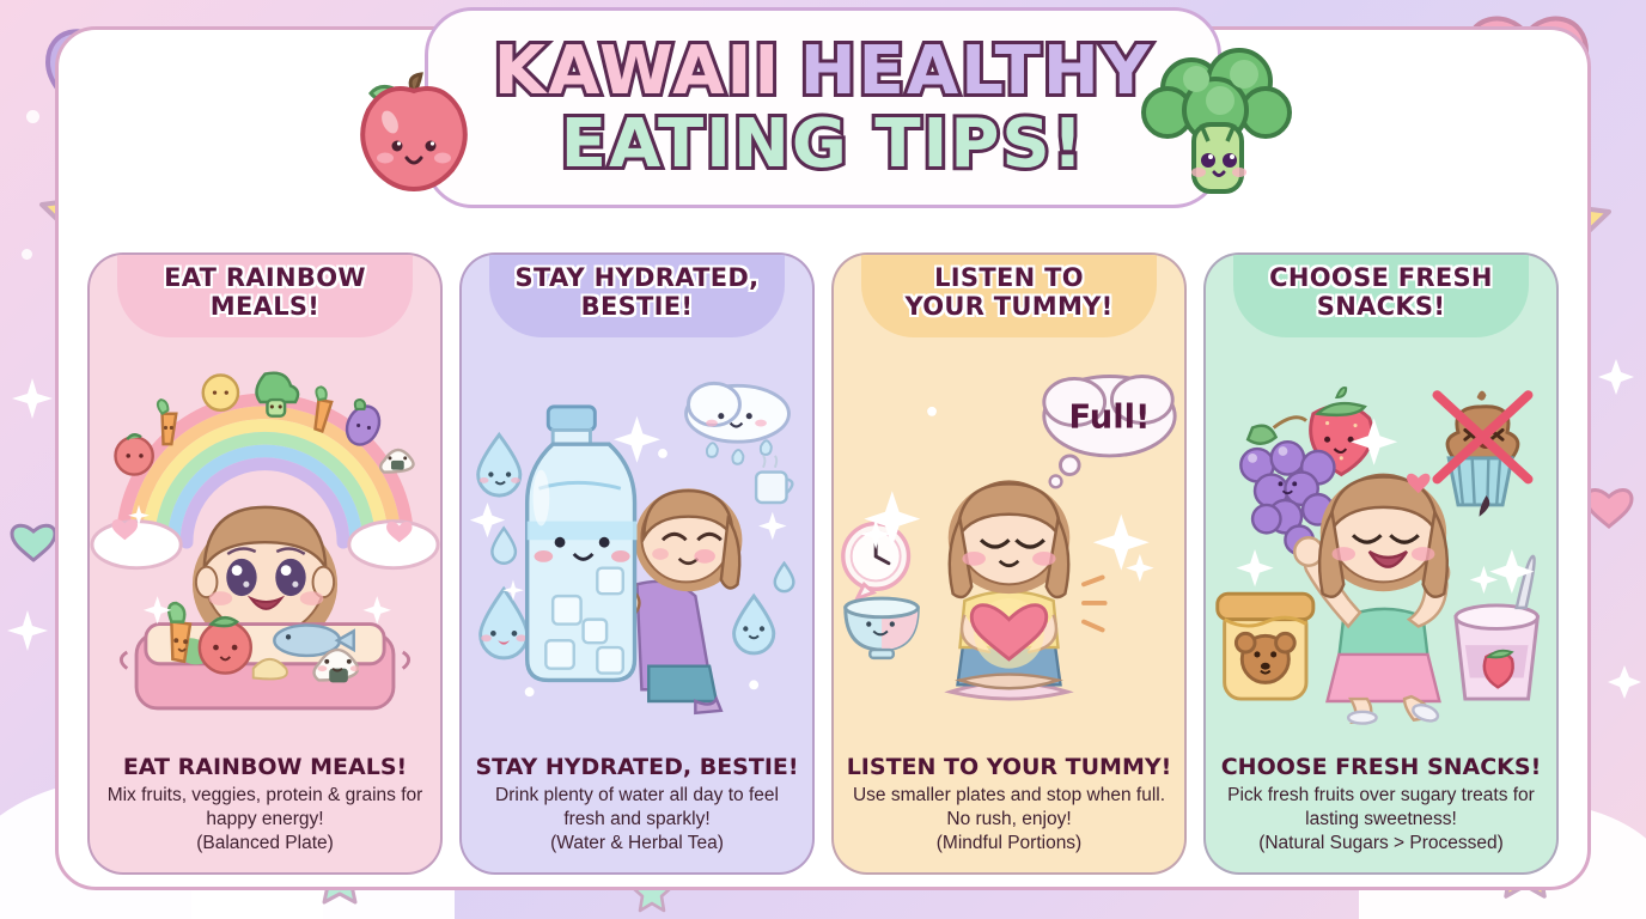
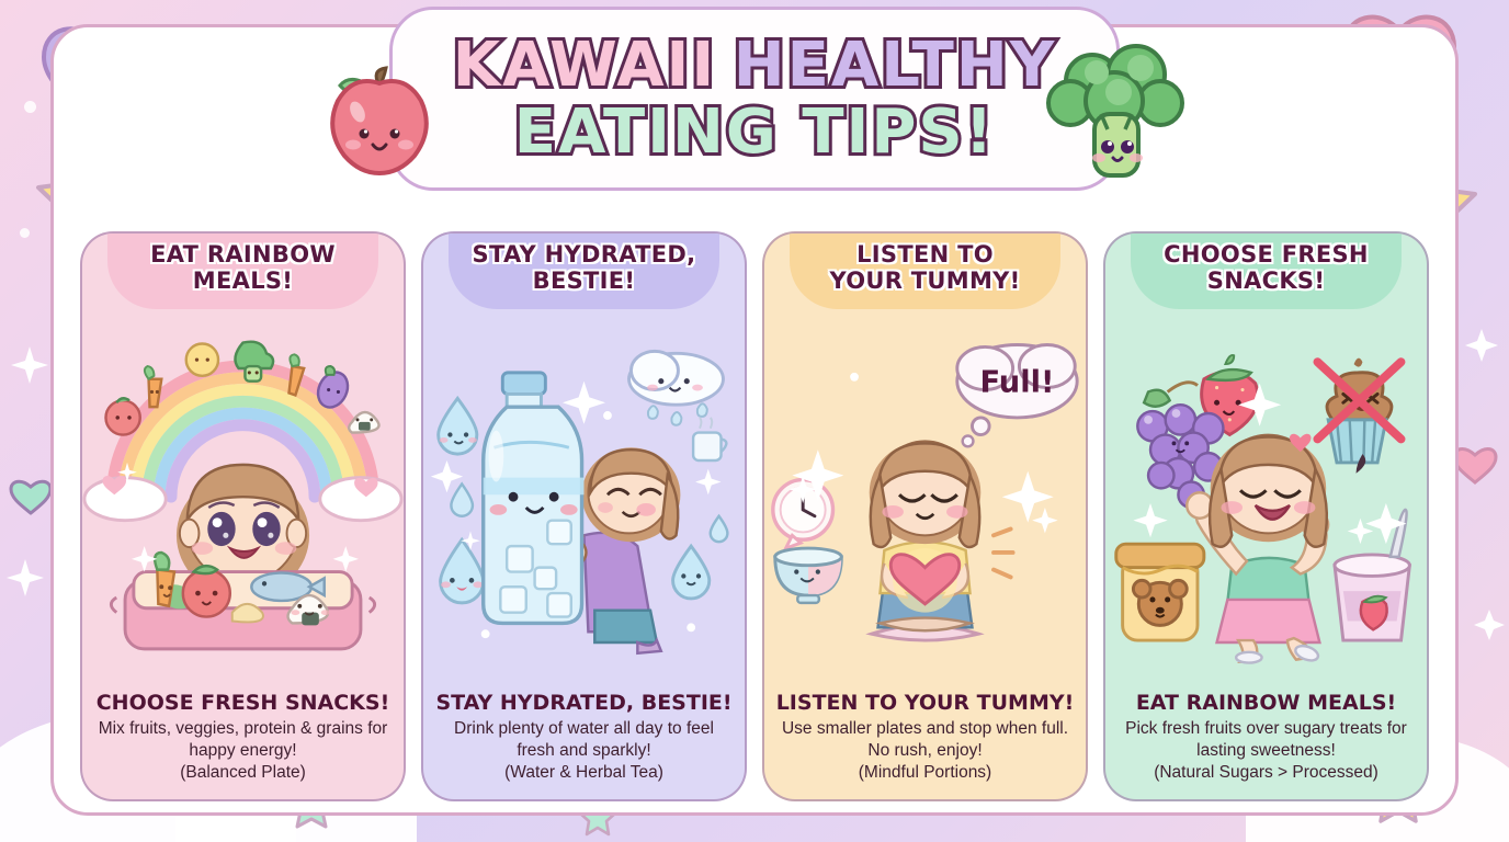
  EAT RAINBOW
  MEALS!
- EAT RAINBOW MEALS!
+ CHOOSE FRESH SNACKS!
  Mix fruits, veggies, protein & grains for happy energy!
  (Balanced Plate)
  STAY HYDRATED,
  BESTIE!
  STAY HYDRATED, BESTIE!
  Drink plenty of water all day to feel fresh and sparkly!
  (Water & Herbal Tea)
  LISTEN TO
  YOUR TUMMY!
  Full!
  LISTEN TO YOUR TUMMY!
  Use smaller plates and stop when full. No rush, enjoy!
  (Mindful Portions)
  CHOOSE FRESH
  SNACKS!
- CHOOSE FRESH SNACKS!
+ EAT RAINBOW MEALS!
  Pick fresh fruits over sugary treats for lasting sweetness!
  (Natural Sugars > Processed)
  KAWAII HEALTHY
  EATING TIPS!
